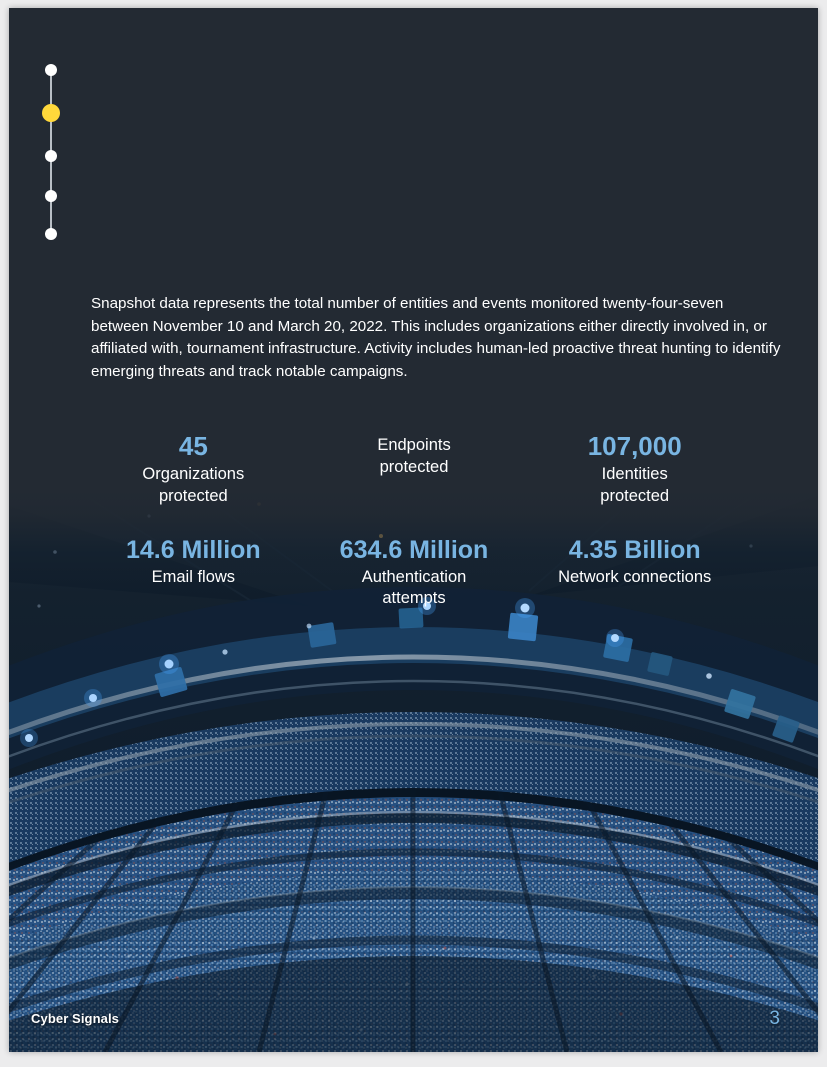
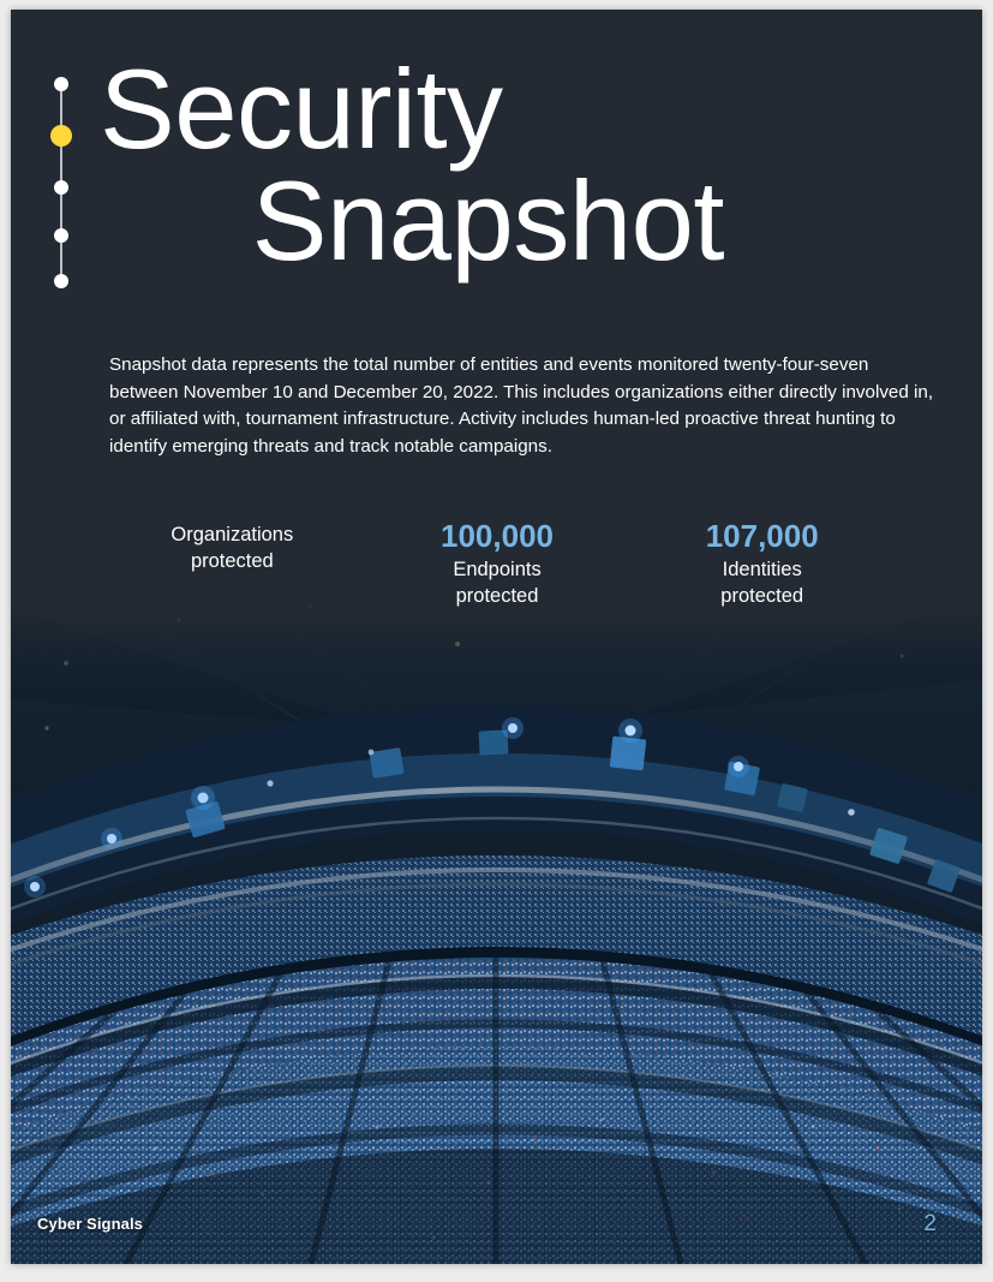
+ Security
+ Snapshot
- Snapshot data represents the total number of entities and events monitored twenty-four-seven between November 10 and March 20, 2022. This includes organizations either directly involved in, or affiliated with, tournament infrastructure. Activity includes human-led proactive threat hunting to identify emerging threats and track notable campaigns.
+ Snapshot data represents the total number of entities and events monitored twenty-four-seven between November 10 and December 20, 2022. This includes organizations either directly involved in, or affiliated with, tournament infrastructure. Activity includes human-led proactive threat hunting to identify emerging threats and track notable campaigns.
- 45
  Organizations
  protected
+ 100,000
  Endpoints
  protected
  107,000
  Identities
  protected
- 14.6 Million
- Email flows
- 634.6 Million
- Authentication
- attempts
- 4.35 Billion
- Network connections
  Cyber Signals
- 3
+ 2
